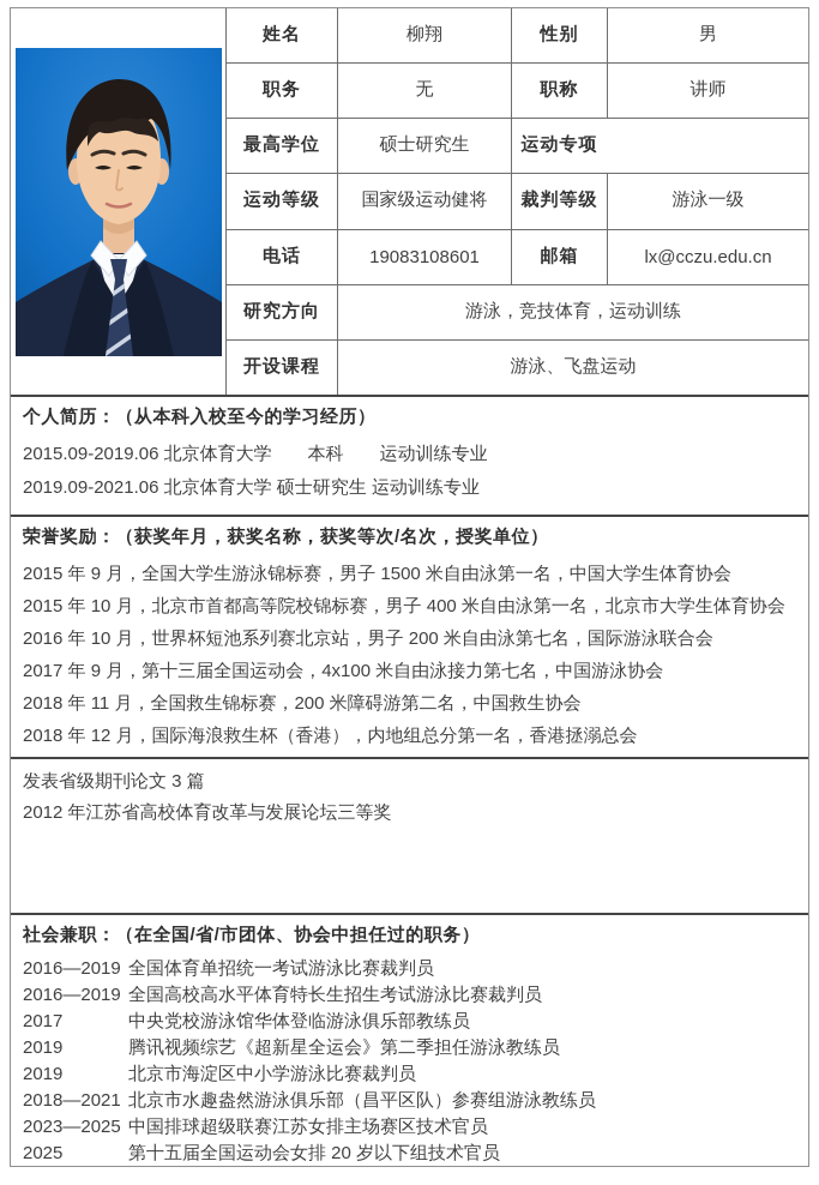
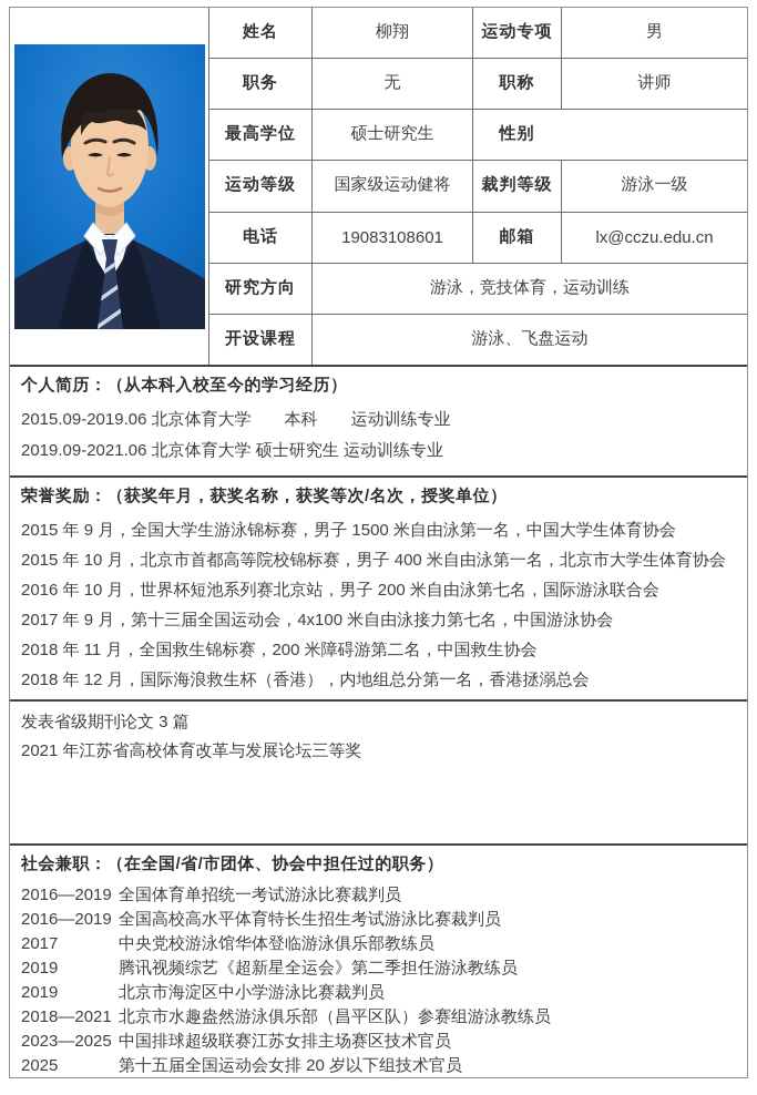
  姓名
  柳翔
- 性别
+ 运动专项
  男
  职务
  无
  职称
  讲师
  最高学位
  硕士研究生
- 运动专项
+ 性别
  运动等级
  国家级运动健将
  裁判等级
  游泳一级
  电话
  19083108601
  邮箱
  lx@cczu.edu.cn
  研究方向
  游泳，竞技体育，运动训练
  开设课程
  游泳、飞盘运动
  个人简历：（从本科入校至今的学习经历）
  2015.09-2019.06 北京体育大学 本科 运动训练专业
  2019.09-2021.06 北京体育大学 硕士研究生 运动训练专业
  荣誉奖励：（获奖年月，获奖名称，获奖等次/名次，授奖单位）
  2015 年 9 月，全国大学生游泳锦标赛，男子 1500 米自由泳第一名，中国大学生体育协会
  2015 年 10 月，北京市首都高等院校锦标赛，男子 400 米自由泳第一名，北京市大学生体育协会
  2016 年 10 月，世界杯短池系列赛北京站，男子 200 米自由泳第七名，国际游泳联合会
  2017 年 9 月，第十三届全国运动会，4x100 米自由泳接力第七名，中国游泳协会
  2018 年 11 月，全国救生锦标赛，200 米障碍游第二名，中国救生协会
  2018 年 12 月，国际海浪救生杯（香港），内地组总分第一名，香港拯溺总会
  发表省级期刊论文 3 篇
- 2012 年江苏省高校体育改革与发展论坛三等奖
+ 2021 年江苏省高校体育改革与发展论坛三等奖
  社会兼职：（在全国/省/市团体、协会中担任过的职务）
  2016—2019
  全国体育单招统一考试游泳比赛裁判员
  2016—2019
  全国高校高水平体育特长生招生考试游泳比赛裁判员
  2017
  中央党校游泳馆华体登临游泳俱乐部教练员
  2019
  腾讯视频综艺《超新星全运会》第二季担任游泳教练员
  2019
  北京市海淀区中小学游泳比赛裁判员
  2018—2021
  北京市水趣盎然游泳俱乐部（昌平区队）参赛组游泳教练员
  2023—2025
  中国排球超级联赛江苏女排主场赛区技术官员
  2025
  第十五届全国运动会女排 20 岁以下组技术官员
